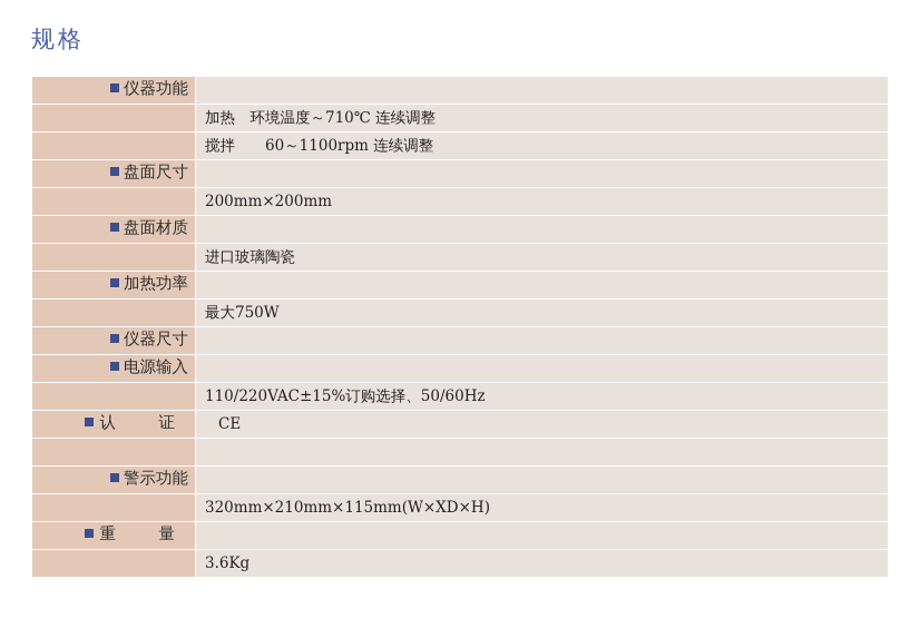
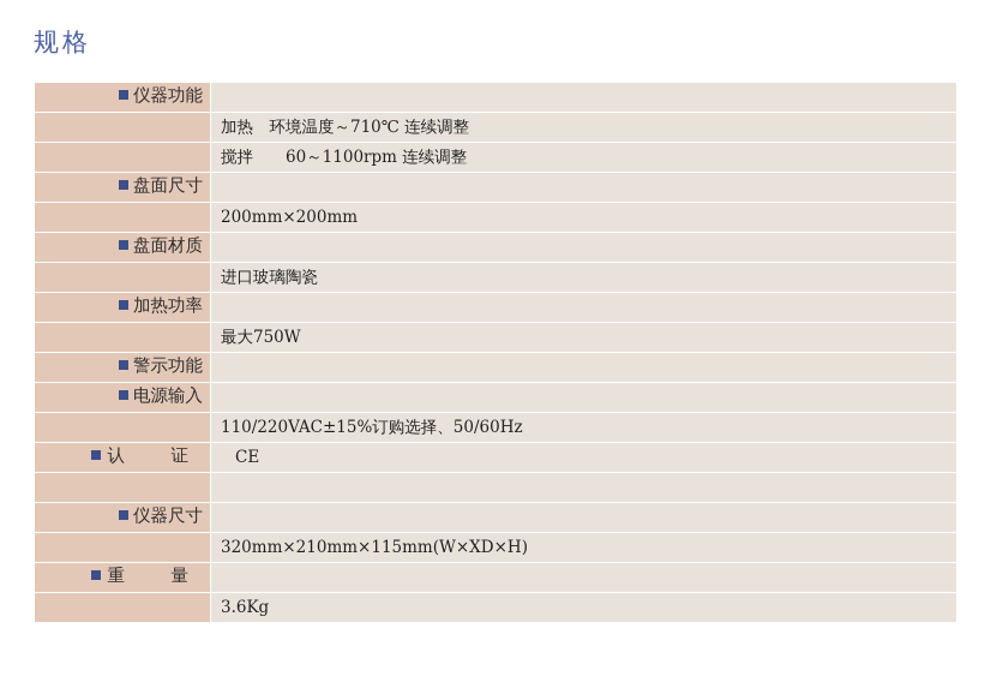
  规格
  仪器功能
  	加热 环境温度～710℃ 连续调整
  	搅拌 60～1100rpm 连续调整
  盘面尺寸
  	200mm×200mm
  盘面材质
  	进口玻璃陶瓷
  加热功率
  	最大750W
- 仪器尺寸
+ 警示功能
  电源输入
  	110/220VAC±15%订购选择、50/60Hz
  认 证	CE
- 警示功能
+ 仪器尺寸
  	320mm×210mm×115mm(W×XD×H)
  重 量
  	3.6Kg
